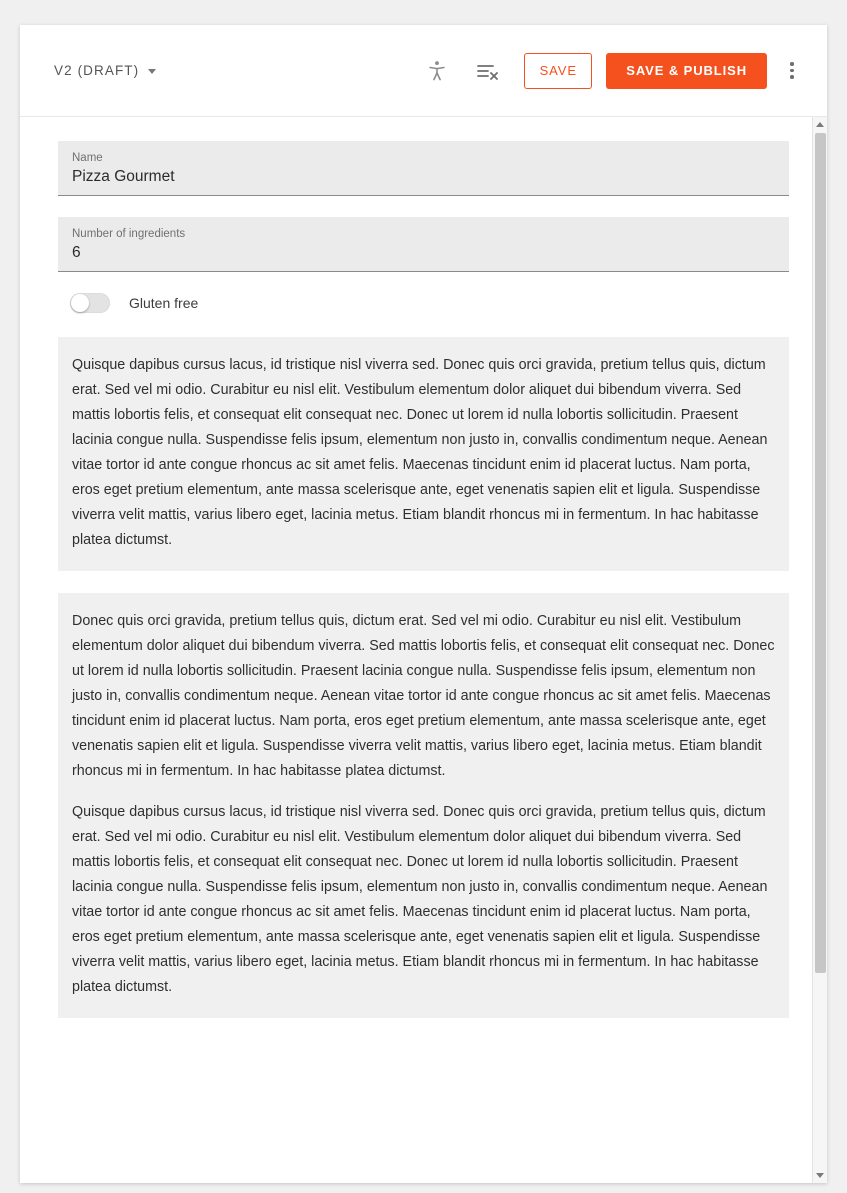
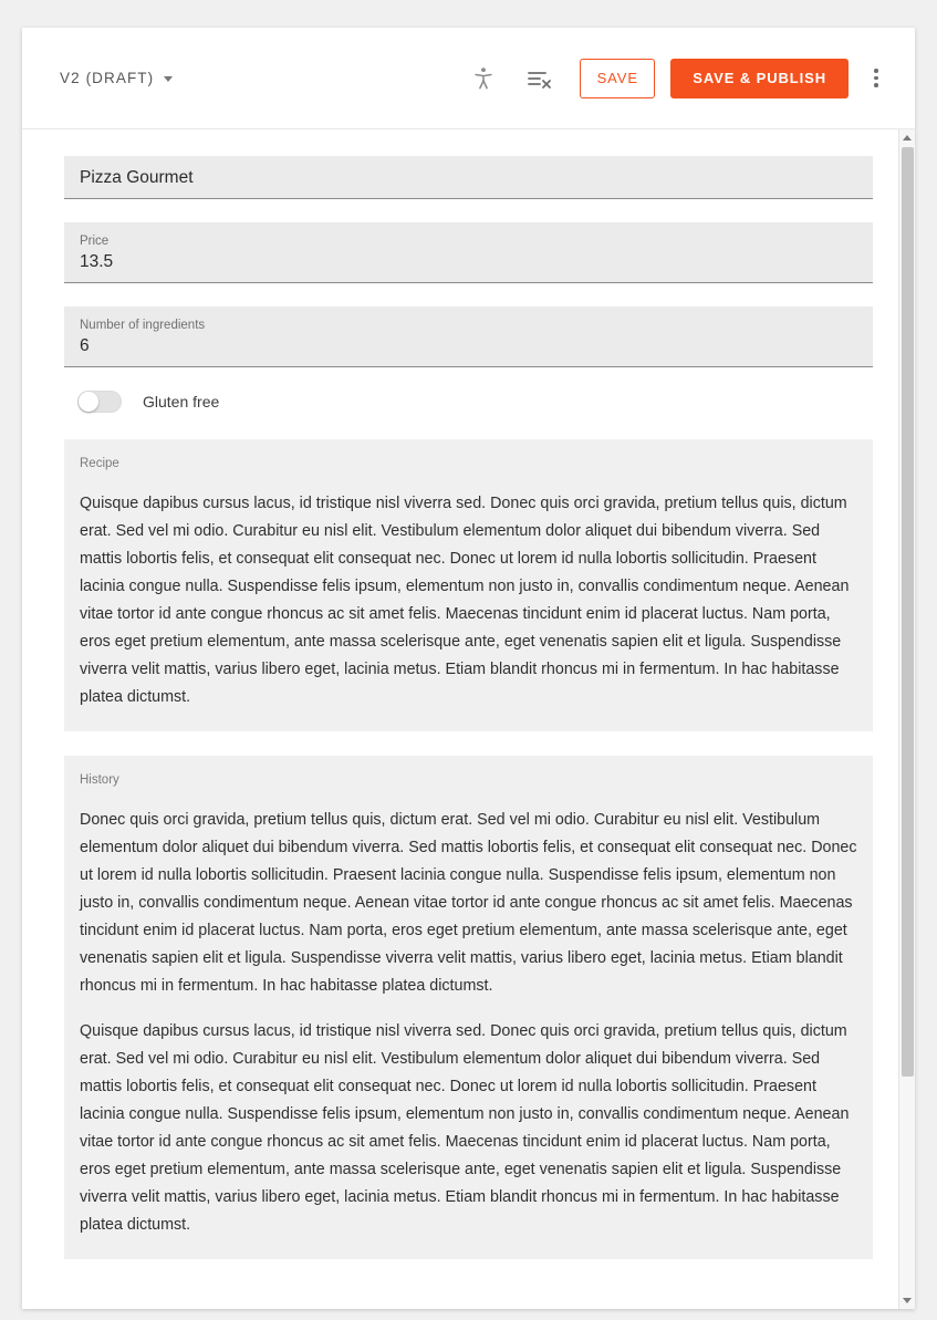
  V2 (DRAFT)
  SAVE
  SAVE & PUBLISH
- Name
  Pizza Gourmet
+ Price
+ 13.5
  Number of ingredients
  6
  Gluten free
+ Recipe
  Quisque dapibus cursus lacus, id tristique nisl viverra sed. Donec quis orci gravida, pretium tellus quis, dictum erat. Sed vel mi odio. Curabitur eu nisl elit. Vestibulum elementum dolor aliquet dui bibendum viverra. Sed mattis lobortis felis, et consequat elit consequat nec. Donec ut lorem id nulla lobortis sollicitudin. Praesent lacinia congue nulla. Suspendisse felis ipsum, elementum non justo in, convallis condimentum neque. Aenean vitae tortor id ante congue rhoncus ac sit amet felis. Maecenas tincidunt enim id placerat luctus. Nam porta, eros eget pretium elementum, ante massa scelerisque ante, eget venenatis sapien elit et ligula. Suspendisse viverra velit mattis, varius libero eget, lacinia metus. Etiam blandit rhoncus mi in fermentum. In hac habitasse platea dictumst.
+ History
  Donec quis orci gravida, pretium tellus quis, dictum erat. Sed vel mi odio. Curabitur eu nisl elit. Vestibulum elementum dolor aliquet dui bibendum viverra. Sed mattis lobortis felis, et consequat elit consequat nec. Donec ut lorem id nulla lobortis sollicitudin. Praesent lacinia congue nulla. Suspendisse felis ipsum, elementum non justo in, convallis condimentum neque. Aenean vitae tortor id ante congue rhoncus ac sit amet felis. Maecenas tincidunt enim id placerat luctus. Nam porta, eros eget pretium elementum, ante massa scelerisque ante, eget venenatis sapien elit et ligula. Suspendisse viverra velit mattis, varius libero eget, lacinia metus. Etiam blandit rhoncus mi in fermentum. In hac habitasse platea dictumst.
  Quisque dapibus cursus lacus, id tristique nisl viverra sed. Donec quis orci gravida, pretium tellus quis, dictum erat. Sed vel mi odio. Curabitur eu nisl elit. Vestibulum elementum dolor aliquet dui bibendum viverra. Sed mattis lobortis felis, et consequat elit consequat nec. Donec ut lorem id nulla lobortis sollicitudin. Praesent lacinia congue nulla. Suspendisse felis ipsum, elementum non justo in, convallis condimentum neque. Aenean vitae tortor id ante congue rhoncus ac sit amet felis. Maecenas tincidunt enim id placerat luctus. Nam porta, eros eget pretium elementum, ante massa scelerisque ante, eget venenatis sapien elit et ligula. Suspendisse viverra velit mattis, varius libero eget, lacinia metus. Etiam blandit rhoncus mi in fermentum. In hac habitasse platea dictumst.
